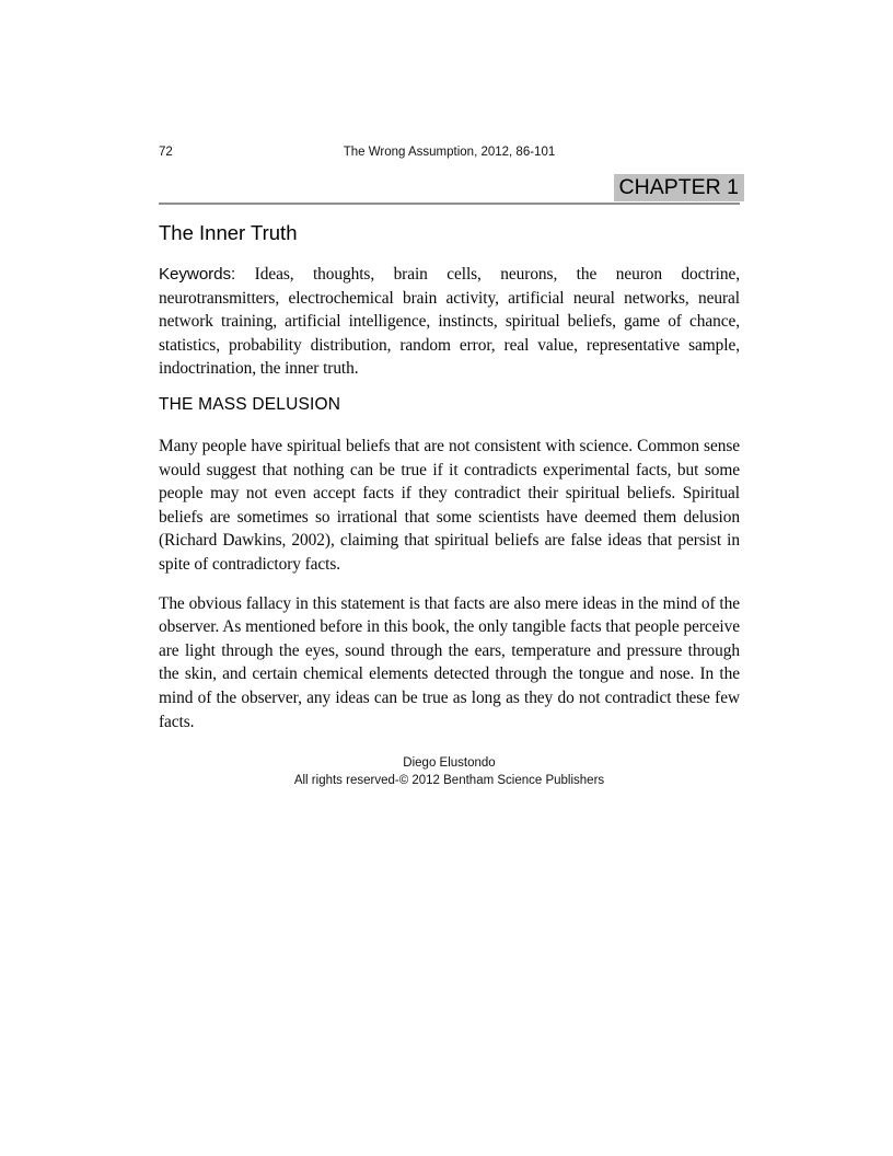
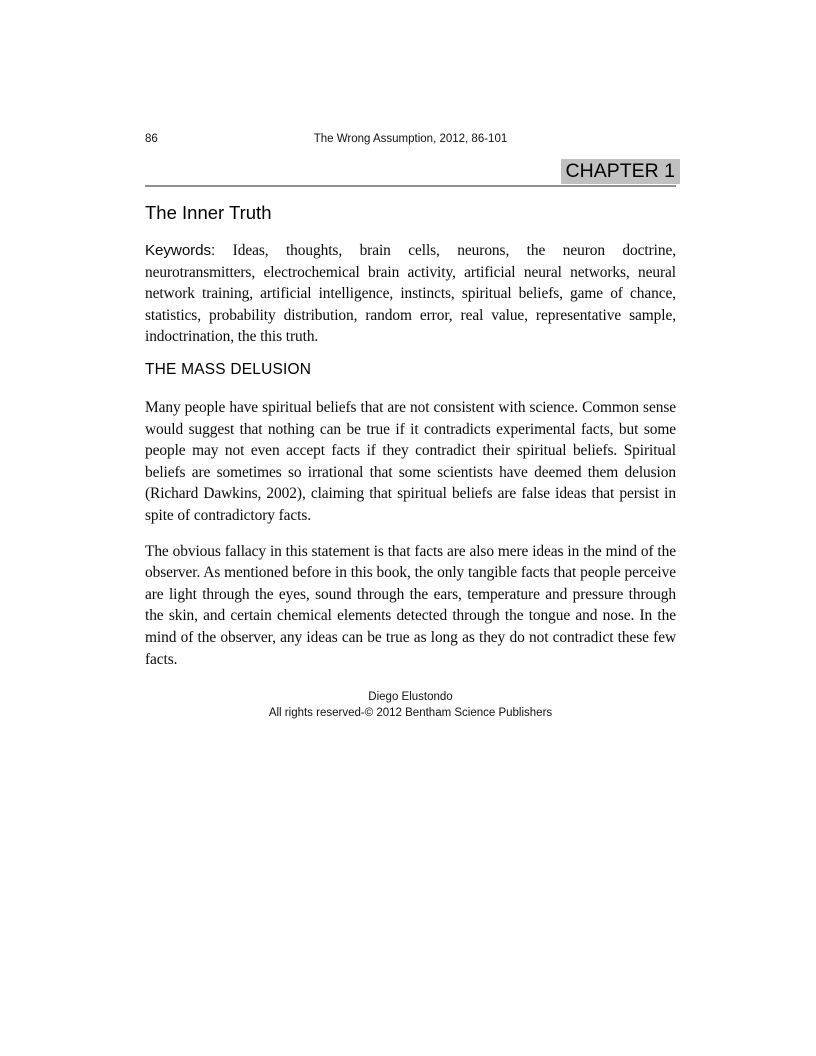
- 72
+ 86
  The Wrong Assumption, 2012, 86-101
  CHAPTER 1
  The Inner Truth
- Keywords: Ideas, thoughts, brain cells, neurons, the neuron doctrine, neurotransmitters, electrochemical brain activity, artificial neural networks, neural network training, artificial intelligence, instincts, spiritual beliefs, game of chance, statistics, probability distribution, random error, real value, representative sample, indoctrination, the inner truth.
+ Keywords: Ideas, thoughts, brain cells, neurons, the neuron doctrine, neurotransmitters, electrochemical brain activity, artificial neural networks, neural network training, artificial intelligence, instincts, spiritual beliefs, game of chance, statistics, probability distribution, random error, real value, representative sample, indoctrination, the this truth.
  THE MASS DELUSION
  Many people have spiritual beliefs that are not consistent with science. Common sense would suggest that nothing can be true if it contradicts experimental facts, but some people may not even accept facts if they contradict their spiritual beliefs. Spiritual beliefs are sometimes so irrational that some scientists have deemed them delusion (Richard Dawkins, 2002), claiming that spiritual beliefs are false ideas that persist in spite of contradictory facts.
  The obvious fallacy in this statement is that facts are also mere ideas in the mind of the observer. As mentioned before in this book, the only tangible facts that people perceive are light through the eyes, sound through the ears, temperature and pressure through the skin, and certain chemical elements detected through the tongue and nose. In the mind of the observer, any ideas can be true as long as they do not contradict these few facts.
  Diego Elustondo
  All rights reserved-© 2012 Bentham Science Publishers
